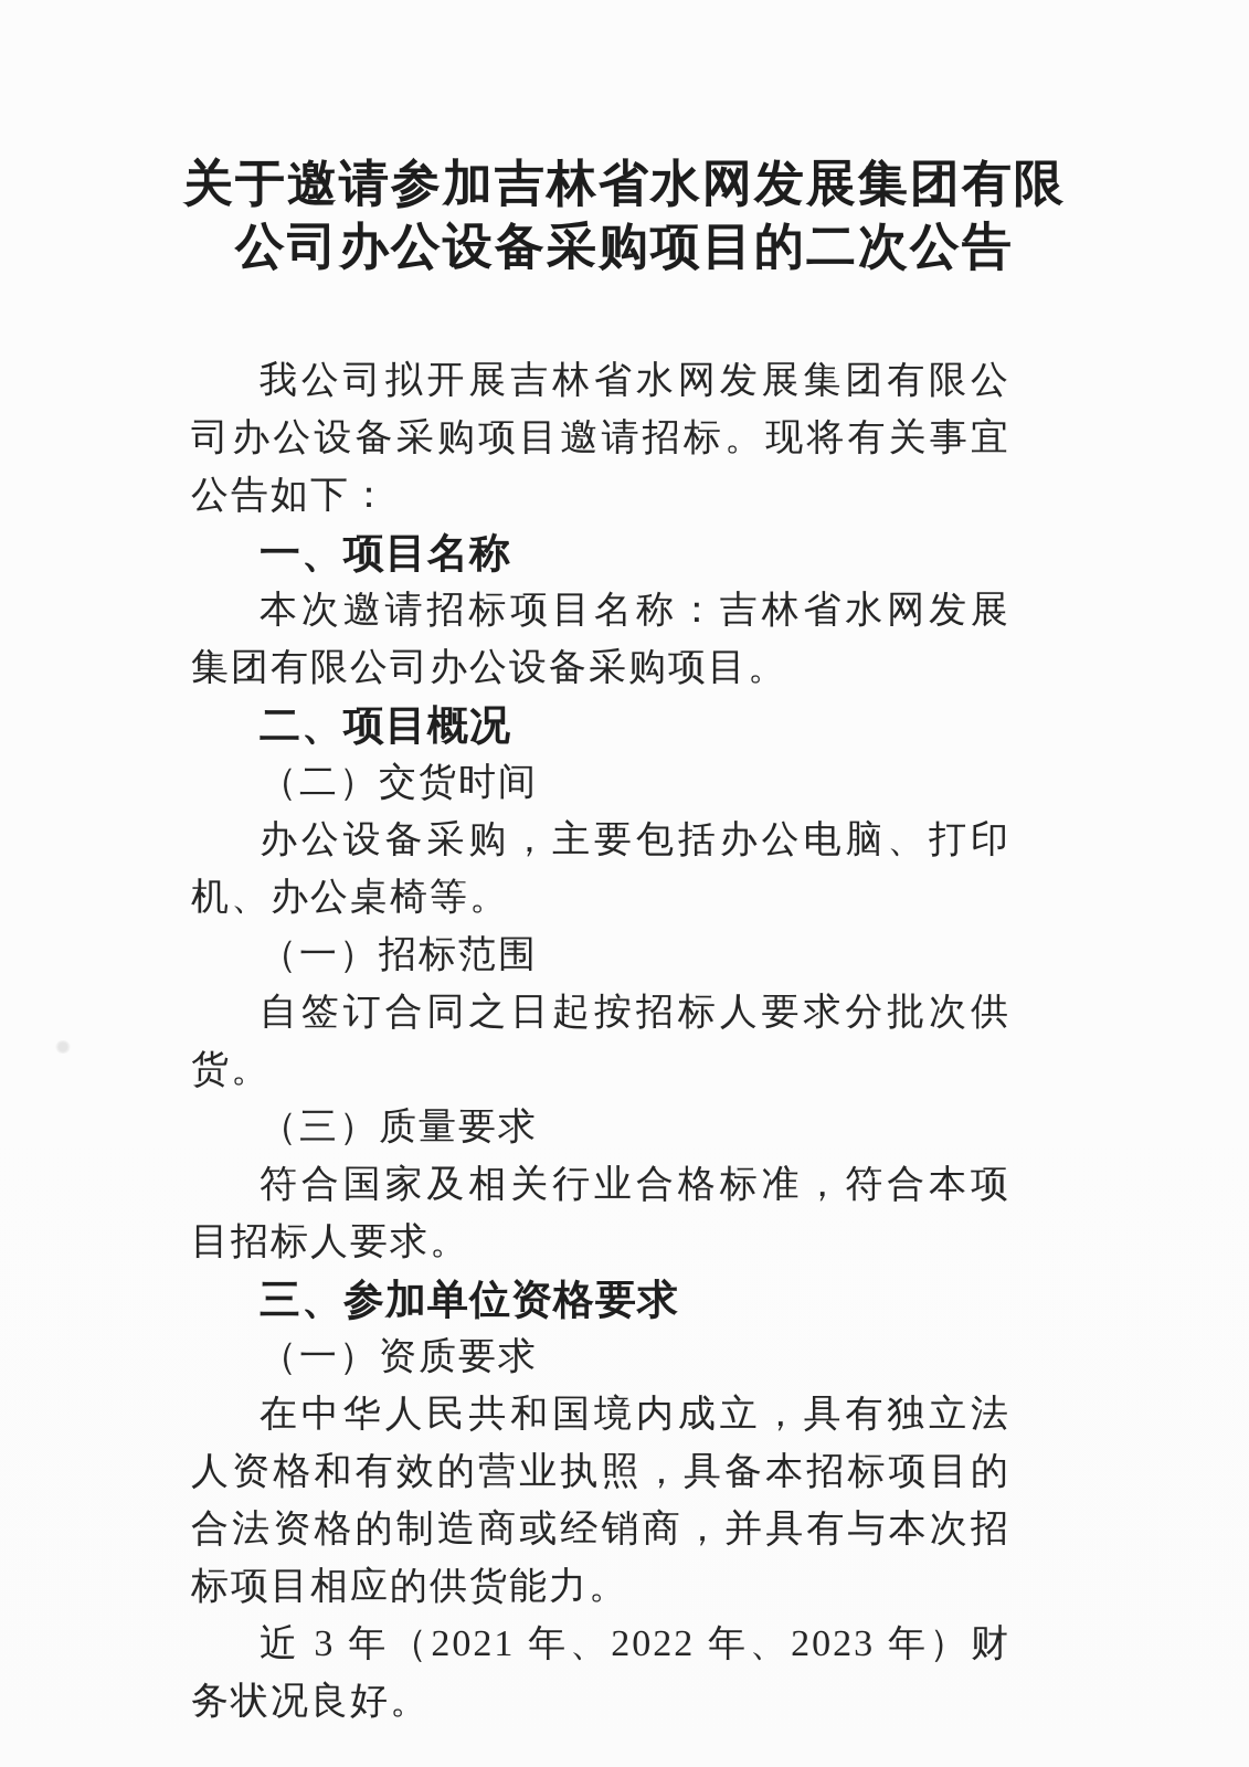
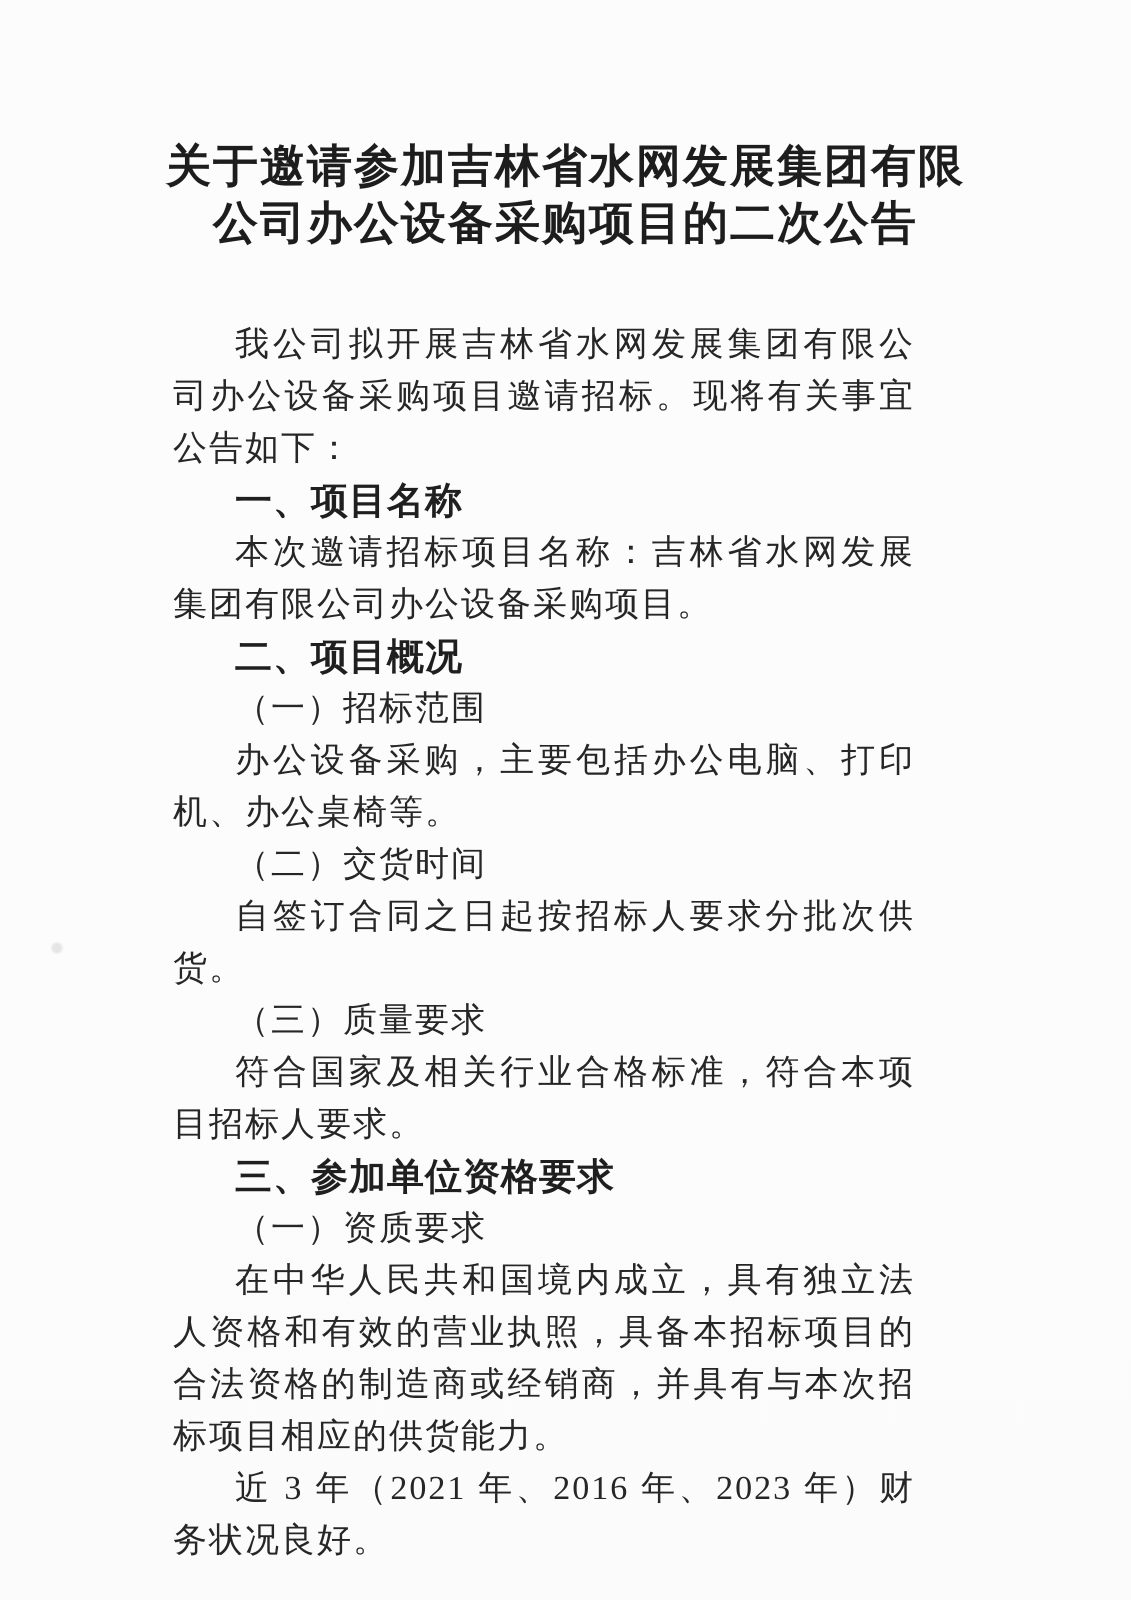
  关于邀请参加吉林省水网发展集团有限
  公司办公设备采购项目的二次公告
  我公司拟开展吉林省水网发展集团有限公司办公设备采购项目邀请招标。现将有关事宜公告如下：
  一、项目名称
  本次邀请招标项目名称：吉林省水网发展集团有限公司办公设备采购项目。
  二、项目概况
- （二）交货时间
+ （一）招标范围
  办公设备采购，主要包括办公电脑、打印机、办公桌椅等。
- （一）招标范围
+ （二）交货时间
  自签订合同之日起按招标人要求分批次供货。
  （三）质量要求
  符合国家及相关行业合格标准，符合本项目招标人要求。
  三、参加单位资格要求
  （一）资质要求
  在中华人民共和国境内成立，具有独立法人资格和有效的营业执照，具备本招标项目的合法资格的制造商或经销商，并具有与本次招标项目相应的供货能力。
- 近 3 年（2021 年、2022 年、2023 年）财务状况良好。
+ 近 3 年（2021 年、2016 年、2023 年）财务状况良好。
